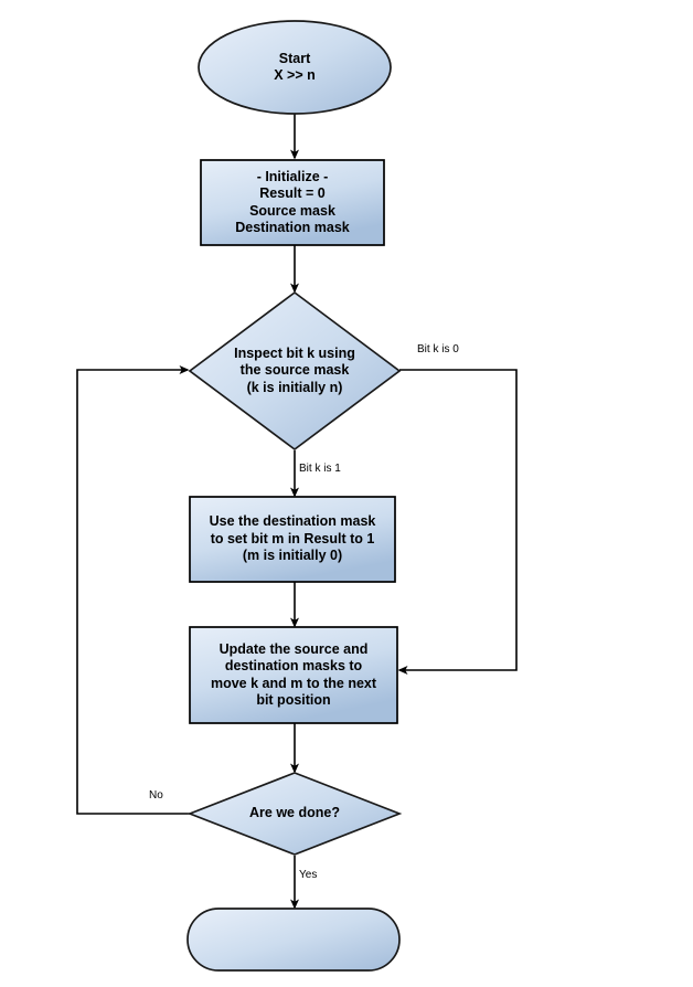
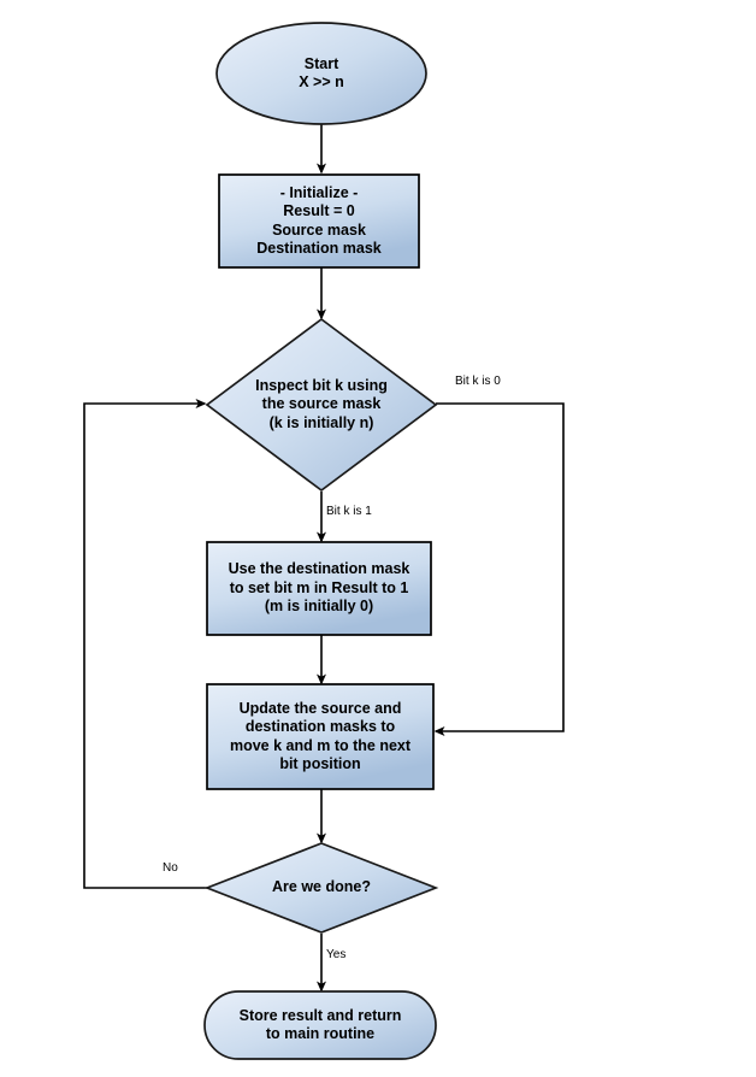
  Start
  X >> n
  - Initialize -
  Result = 0
  Source mask
  Destination mask
  Inspect bit k using
  the source mask
  (k is initially n)
  Use the destination mask
  to set bit m in Result to 1
  (m is initially 0)
  Update the source and
  destination masks to
  move k and m to the next
  bit position
  Are we done?
+ Store result and return
+ to main routine
  Bit k is 0
  Bit k is 1
  No
  Yes
